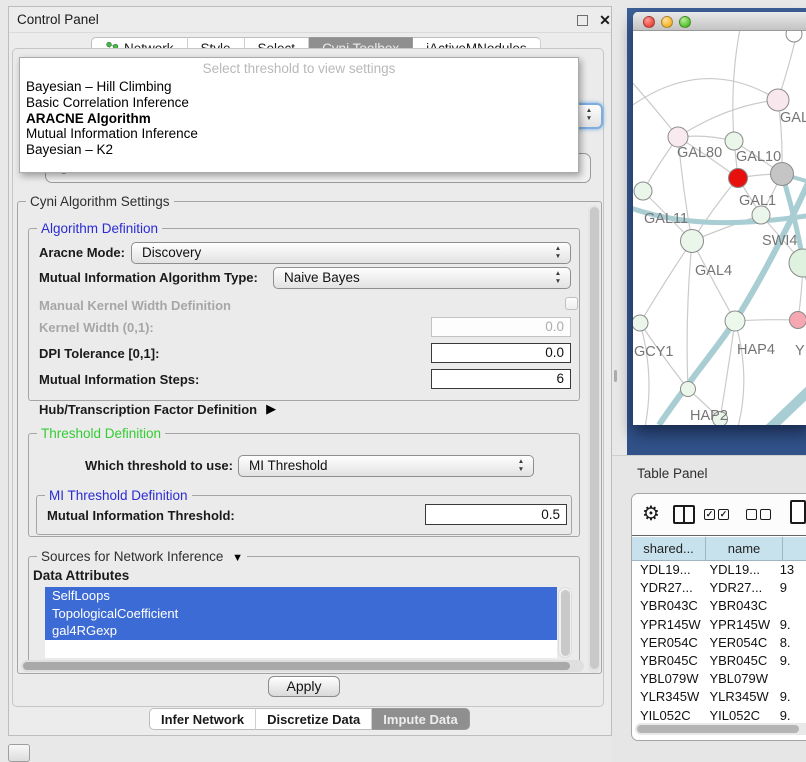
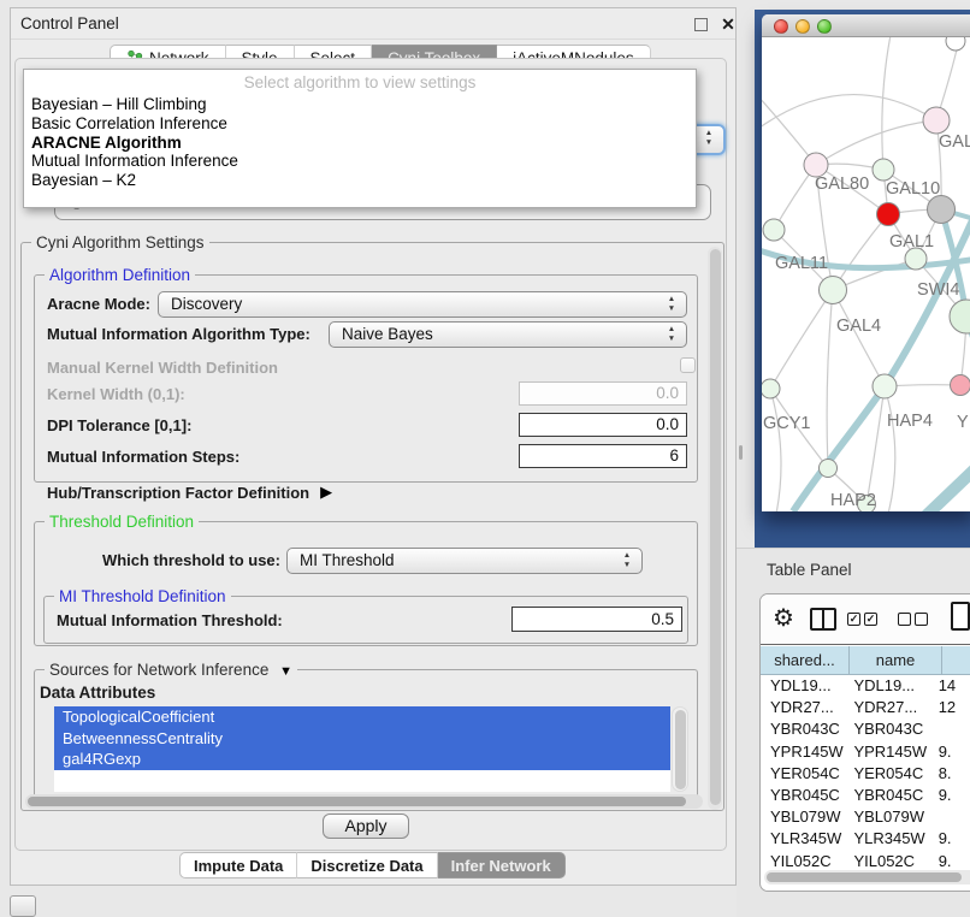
  Control Panel
  ✕
- Select threshold to view settings
+ Select algorithm to view settings
  Bayesian – Hill Climbing
  Basic Correlation Inference
  ARACNE Algorithm
  Mutual Information Inference
  Bayesian – K2
  Cyni Algorithm Settings
  Algorithm Definition
  Aracne Mode:
  Discovery
  Mutual Information Algorithm Type:
  Naive Bayes
  Manual Kernel Width Definition
  Kernel Width (0,1):
  0.0
  DPI Tolerance [0,1]:
  0.0
  Mutual Information Steps:
  6
  Hub/Transcription Factor Definition
  ▶
  Threshold Definition
  Which threshold to use:
  MI Threshold
  MI Threshold Definition
  Mutual Information Threshold:
  0.5
  Sources for Network Inference ▼
  Data Attributes
- SelfLoops
  TopologicalCoefficient
+ BetweennessCentrality
  gal4RGexp
  Apply
- Infer Network
+ Impute Data
  Discretize Data
- Impute Data
+ Infer Network
  GAL
  GAL80
  GAL10
  GAL1
  GAL11
  SWI4
  GAL4
  HAP4
  Y
  GCY1
  HAP2
  Table Panel
  ⚙
  ✓
  ✓
  shared...
  name
  YDL19...
  YDL19...
- 13
+ 14
  YDR27...
  YDR27...
- 9
+ 12
  YBR043C
  YBR043C
  YPR145W
  YPR145W
  9.
  YER054C
  YER054C
  8.
  YBR045C
  YBR045C
  9.
  YBL079W
  YBL079W
  YLR345W
  YLR345W
  9.
  YIL052C
  YIL052C
  9.
